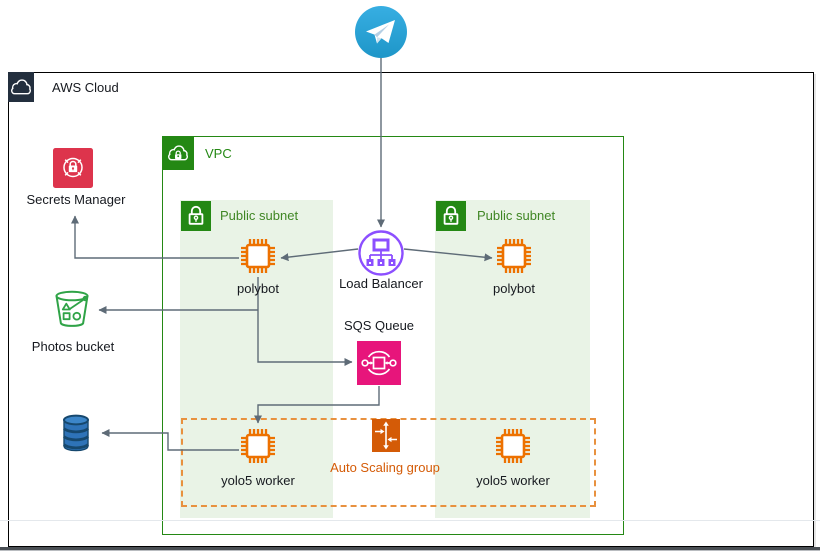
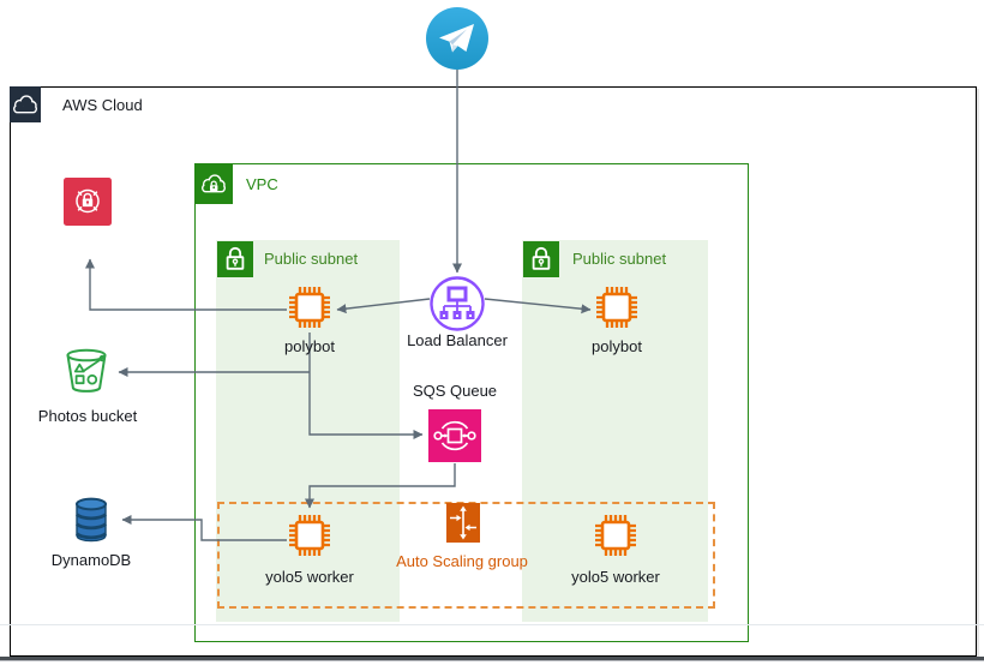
  AWS Cloud
  VPC
  Public subnet
  Public subnet
- Secrets Manager
  Photos bucket
+ DynamoDB
  Load Balancer
  polybot
  polybot
  SQS Queue
  Auto Scaling group
  yolo5 worker
  yolo5 worker
